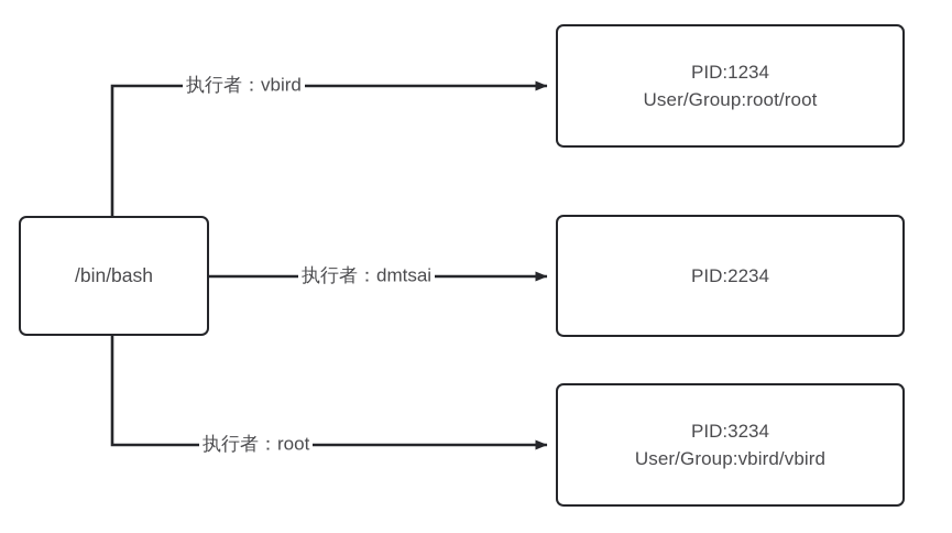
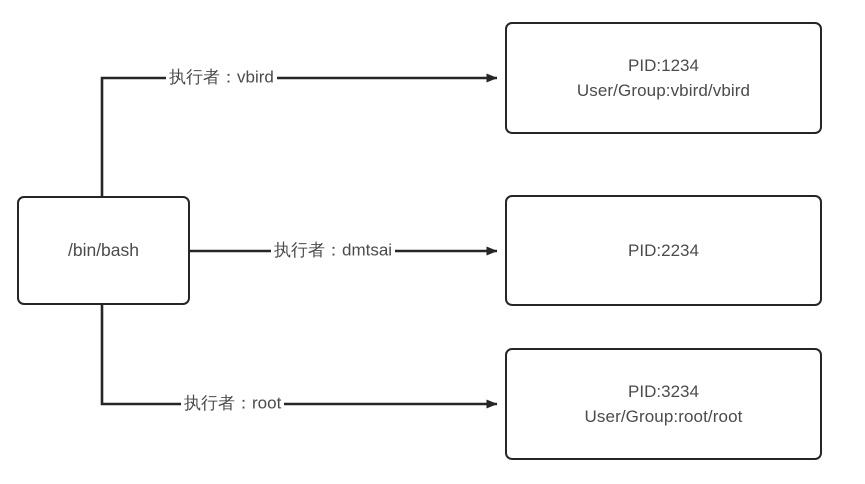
  /bin/bash
  PID:1234
- User/Group:root/root
+ User/Group:vbird/vbird
  PID:2234
  PID:3234
- User/Group:vbird/vbird
+ User/Group:root/root
  执行者：vbird
  执行者：dmtsai
  执行者：root
